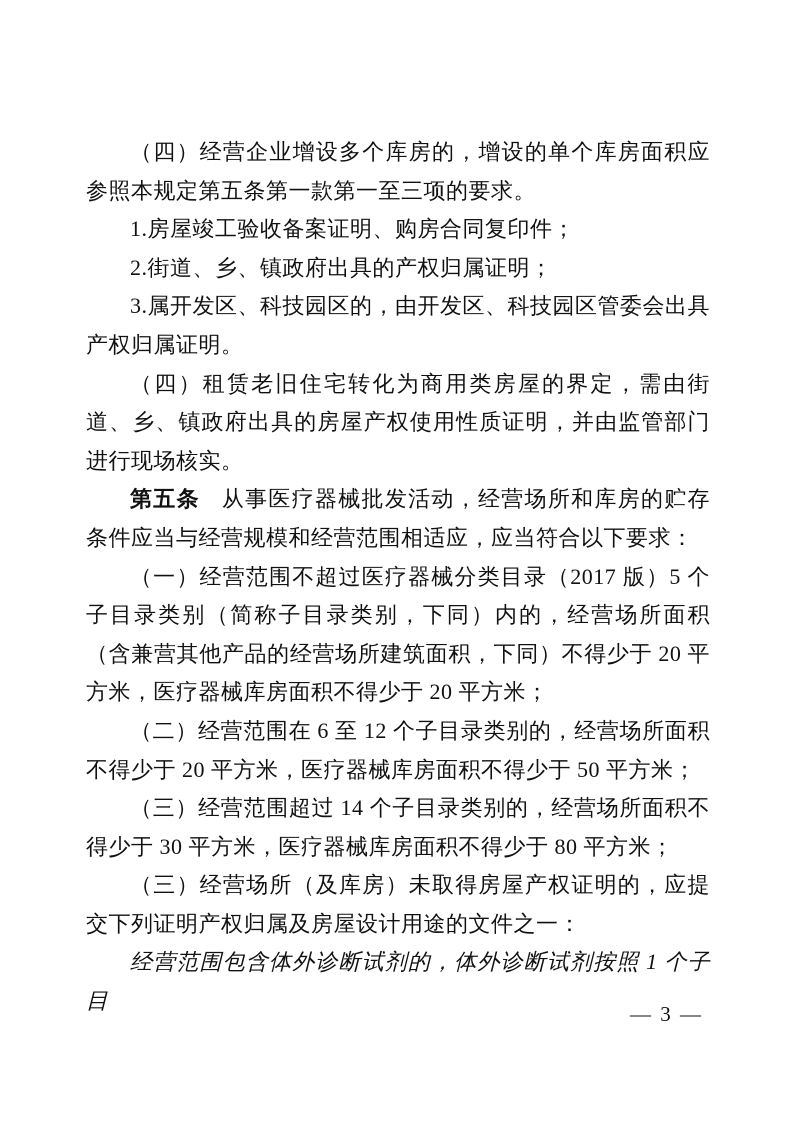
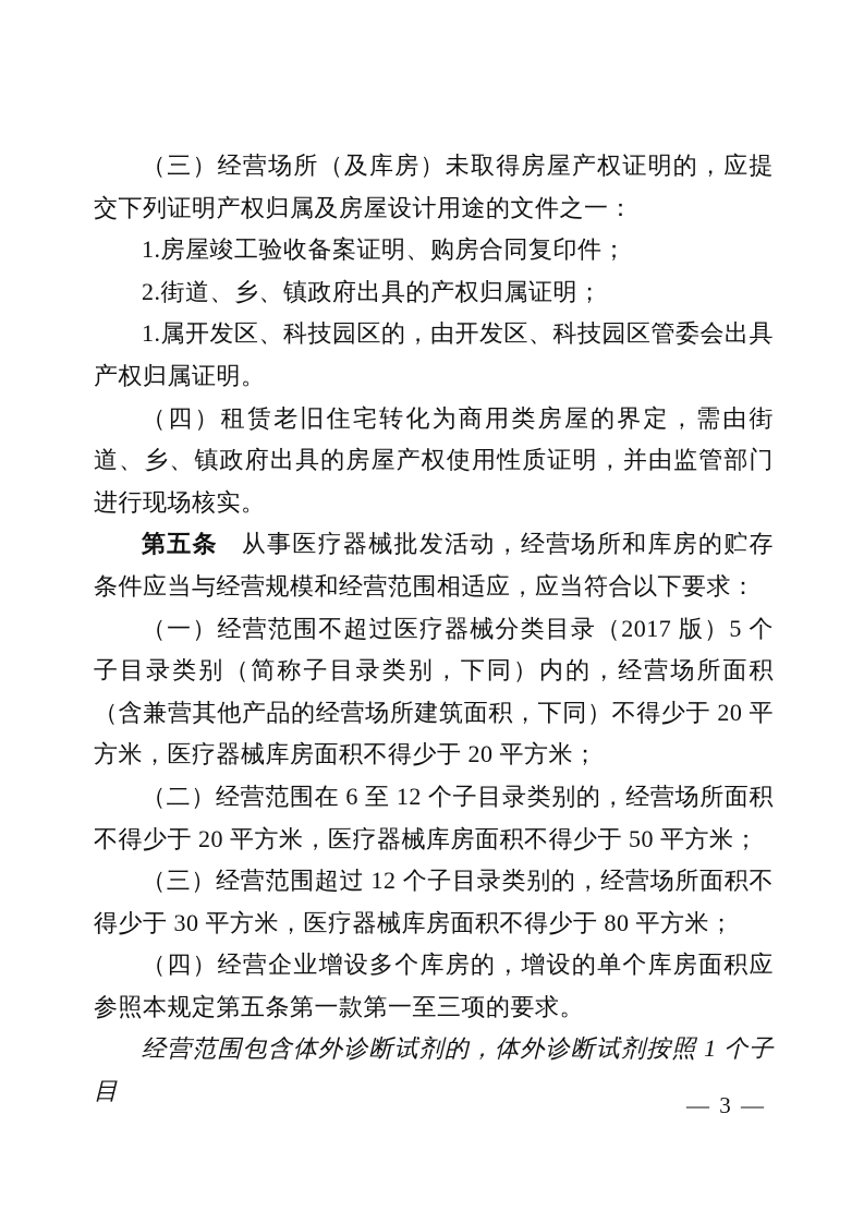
- （四）经营企业增设多个库房的，增设的单个库房面积应参照本规定第五条第一款第一至三项的要求。
+ （三）经营场所（及库房）未取得房屋产权证明的，应提交下列证明产权归属及房屋设计用途的文件之一：
  1.房屋竣工验收备案证明、购房合同复印件；
  2.街道、乡、镇政府出具的产权归属证明；
- 3.属开发区、科技园区的，由开发区、科技园区管委会出具产权归属证明。
+ 1.属开发区、科技园区的，由开发区、科技园区管委会出具产权归属证明。
  （四）租赁老旧住宅转化为商用类房屋的界定，需由街道、乡、镇政府出具的房屋产权使用性质证明，并由监管部门进行现场核实。
  第五条 从事医疗器械批发活动，经营场所和库房的贮存条件应当与经营规模和经营范围相适应，应当符合以下要求：
  （一）经营范围不超过医疗器械分类目录（2017 版）5 个子目录类别（简称子目录类别，下同）内的，经营场所面积（含兼营其他产品的经营场所建筑面积，下同）不得少于 20 平方米，医疗器械库房面积不得少于 20 平方米；
  （二）经营范围在 6 至 12 个子目录类别的，经营场所面积不得少于 20 平方米，医疗器械库房面积不得少于 50 平方米；
- （三）经营范围超过 14 个子目录类别的，经营场所面积不得少于 30 平方米，医疗器械库房面积不得少于 80 平方米；
+ （三）经营范围超过 12 个子目录类别的，经营场所面积不得少于 30 平方米，医疗器械库房面积不得少于 80 平方米；
- （三）经营场所（及库房）未取得房屋产权证明的，应提交下列证明产权归属及房屋设计用途的文件之一：
+ （四）经营企业增设多个库房的，增设的单个库房面积应参照本规定第五条第一款第一至三项的要求。
  经营范围包含体外诊断试剂的，体外诊断试剂按照 1 个子目
  — 3 —
